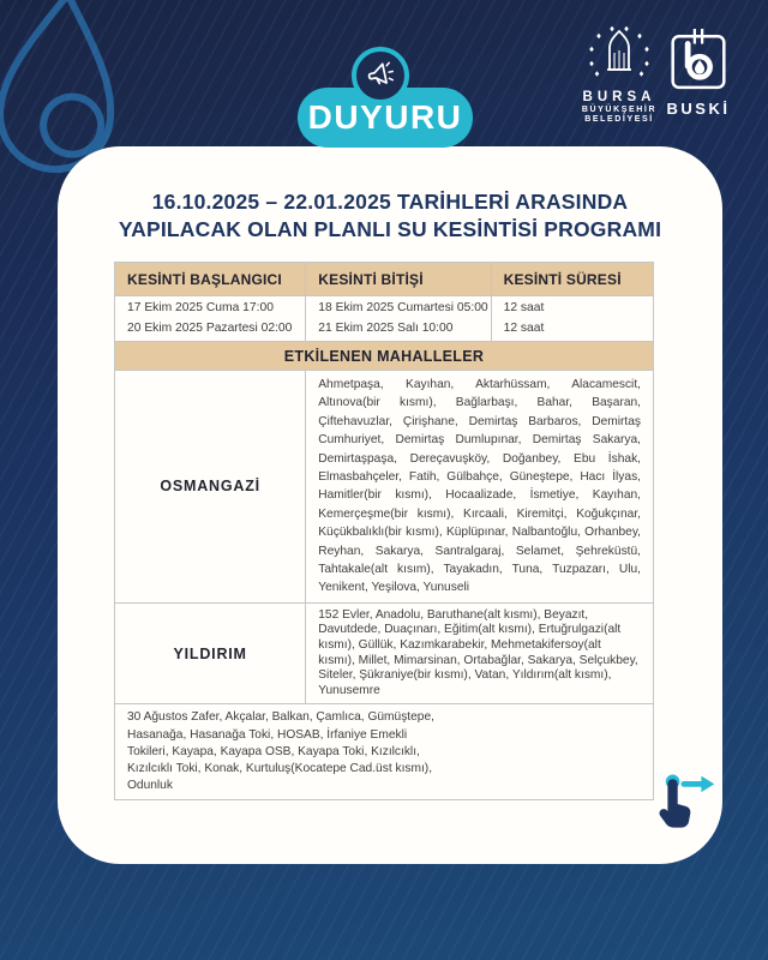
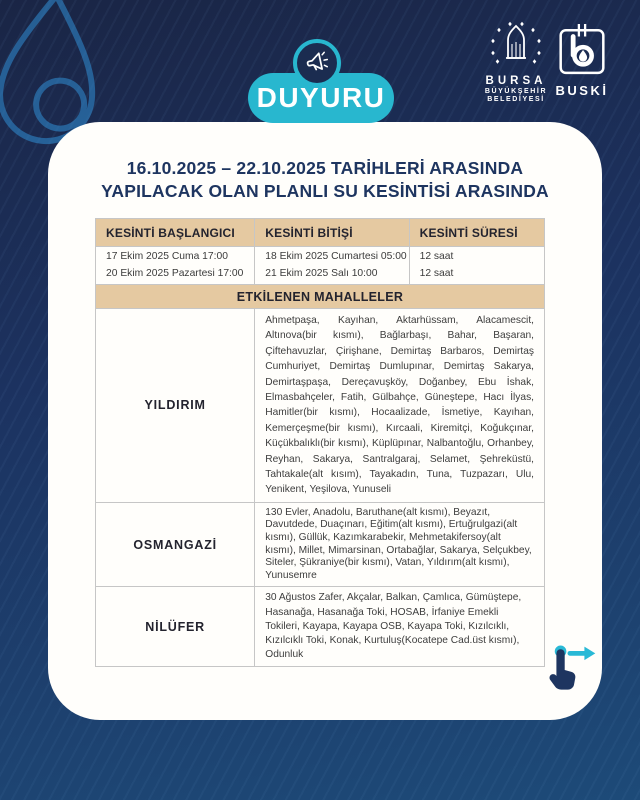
  DUYURU
  BURSA
  BUSKİ
- 16.10.2025 – 22.01.2025 TARİHLERİ ARASINDA
+ 16.10.2025 – 22.10.2025 TARİHLERİ ARASINDA
- YAPILACAK OLAN PLANLI SU KESİNTİSİ PROGRAMI
+ YAPILACAK OLAN PLANLI SU KESİNTİSİ ARASINDA
  KESİNTİ BAŞLANGICI
  KESİNTİ BİTİŞİ
  KESİNTİ SÜRESİ
  17 Ekim 2025 Cuma 17:00
- 20 Ekim 2025 Pazartesi 02:00
+ 20 Ekim 2025 Pazartesi 17:00
  18 Ekim 2025 Cumartesi 05:00
  21 Ekim 2025 Salı 10:00
  12 saat
  12 saat
  ETKİLENEN MAHALLELER
- OSMANGAZİ
+ YILDIRIM
  Ahmetpaşa, Kayıhan, Aktarhüssam, Alacamescit, Altınova(bir kısmı), Bağlarbaşı, Bahar, Başaran, Çiftehavuzlar, Çirişhane, Demirtaş Barbaros, Demirtaş Cumhuriyet, Demirtaş Dumlupınar, Demirtaş Sakarya, Demirtaşpaşa, Dereçavuşköy, Doğanbey, Ebu İshak, Elmasbahçeler, Fatih, Gülbahçe, Güneştepe, Hacı İlyas, Hamitler(bir kısmı), Hocaalizade, İsmetiye, Kayıhan, Kemerçeşme(bir kısmı), Kırcaali, Kiremitçi, Koğukçınar, Küçükbalıklı(bir kısmı), Küplüpınar, Nalbantoğlu, Orhanbey, Reyhan, Sakarya, Santralgaraj, Selamet, Şehreküstü, Tahtakale(alt kısım), Tayakadın, Tuna, Tuzpazarı, Ulu, Yenikent, Yeşilova, Yunuseli
- YILDIRIM
+ OSMANGAZİ
- 152 Evler, Anadolu, Baruthane(alt kısmı), Beyazıt, Davutdede, Duaçınarı, Eğitim(alt kısmı), Ertuğrulgazi(alt kısmı), Güllük, Kazımkarabekir, Mehmetakifersoy(alt kısmı), Millet, Mimarsinan, Ortabağlar, Sakarya, Selçukbey, Siteler, Şükraniye(bir kısmı), Vatan, Yıldırım(alt kısmı), Yunusemre
+ 130 Evler, Anadolu, Baruthane(alt kısmı), Beyazıt, Davutdede, Duaçınarı, Eğitim(alt kısmı), Ertuğrulgazi(alt kısmı), Güllük, Kazımkarabekir, Mehmetakifersoy(alt kısmı), Millet, Mimarsinan, Ortabağlar, Sakarya, Selçukbey, Siteler, Şükraniye(bir kısmı), Vatan, Yıldırım(alt kısmı), Yunusemre
+ NİLÜFER
  30 Ağustos Zafer, Akçalar, Balkan, Çamlıca, Gümüştepe, Hasanağa, Hasanağa Toki, HOSAB, İrfaniye Emekli Tokileri, Kayapa, Kayapa OSB, Kayapa Toki, Kızılcıklı, Kızılcıklı Toki, Konak, Kurtuluş(Kocatepe Cad.üst kısmı), Odunluk
